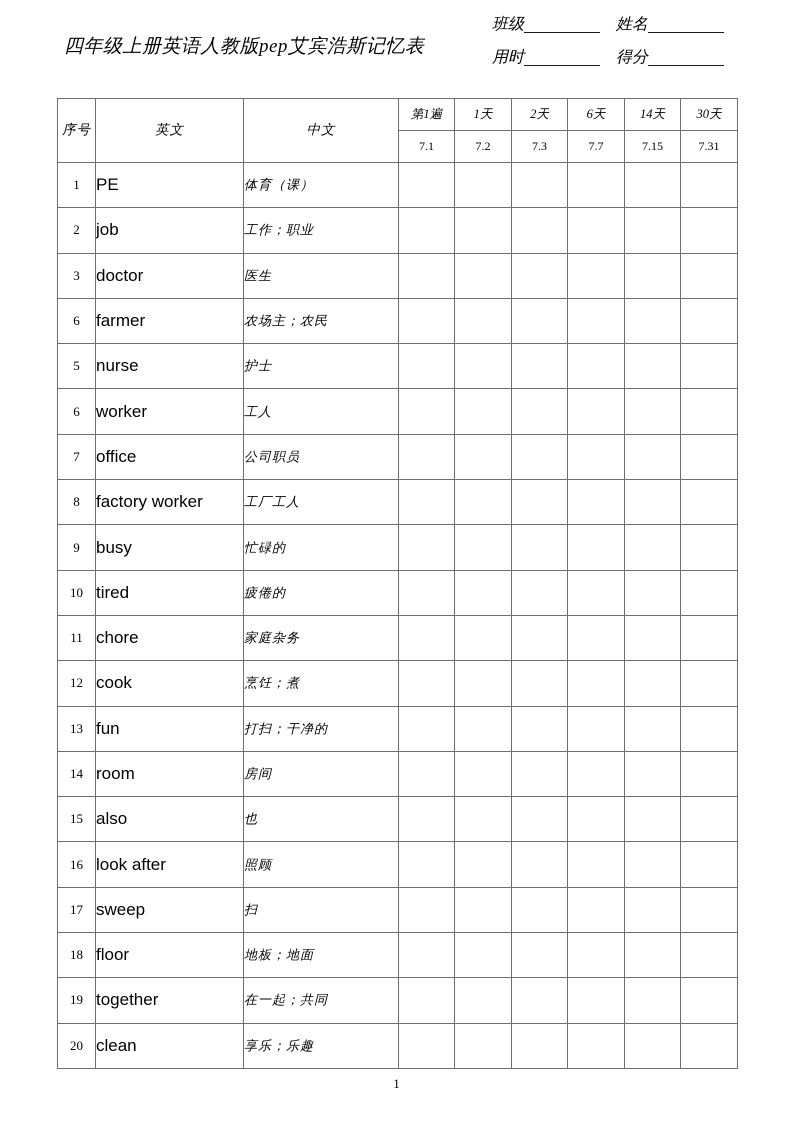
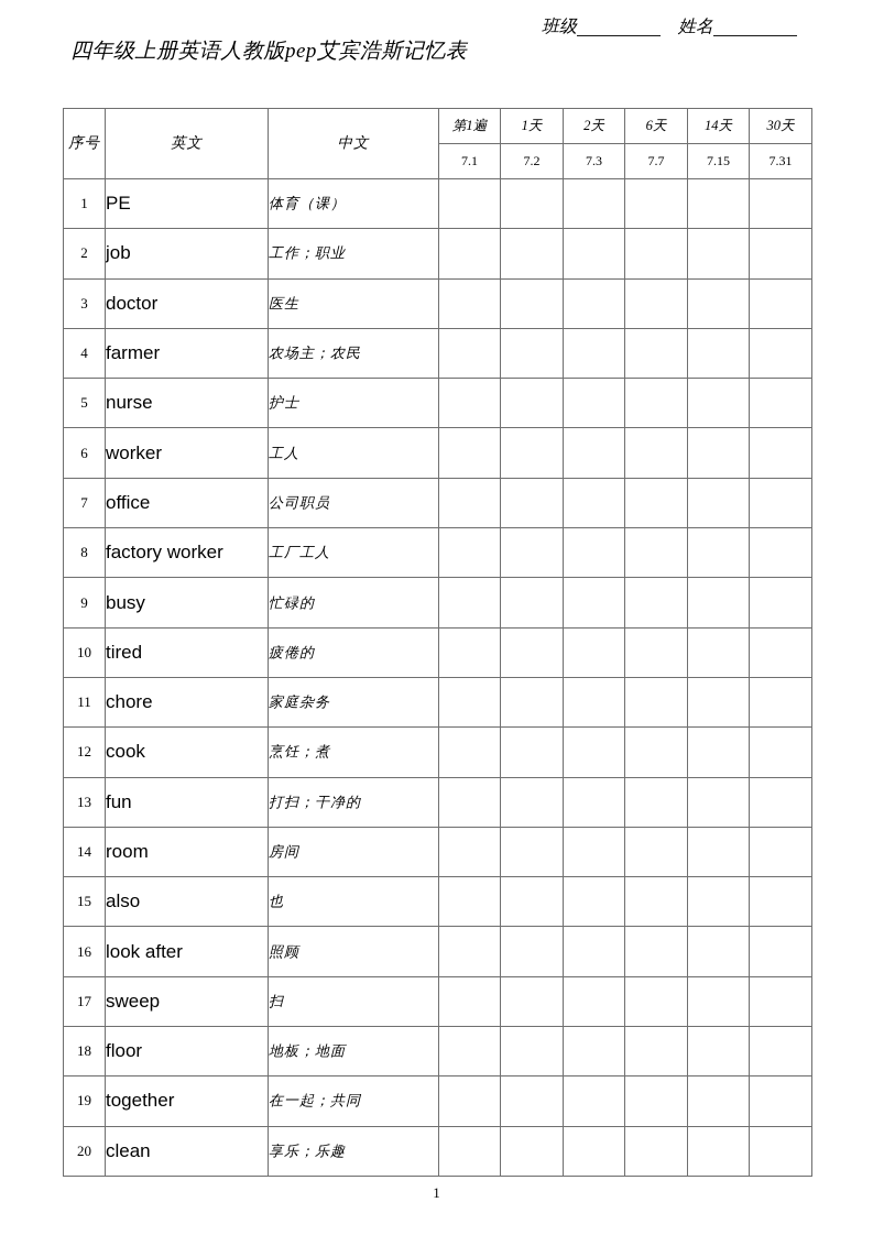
  四年级上册英语人教版pep艾宾浩斯记忆表
  班级
  姓名
- 用时
- 得分
  序号	英文	中文	第1遍	1天	2天	6天	14天	30天
  7.1	7.2	7.3	7.7	7.15	7.31
  1	PE	体育（课）
  2	job	工作；职业
  3	doctor	医生
- 6	farmer	农场主；农民
+ 4	farmer	农场主；农民
  5	nurse	护士
  6	worker	工人
  7	office	公司职员
  8	factory worker	工厂工人
  9	busy	忙碌的
  10	tired	疲倦的
  11	chore	家庭杂务
  12	cook	烹饪；煮
  13	fun	打扫；干净的
  14	room	房间
  15	also	也
  16	look after	照顾
  17	sweep	扫
  18	floor	地板；地面
  19	together	在一起；共同
  20	clean	享乐；乐趣
  1
